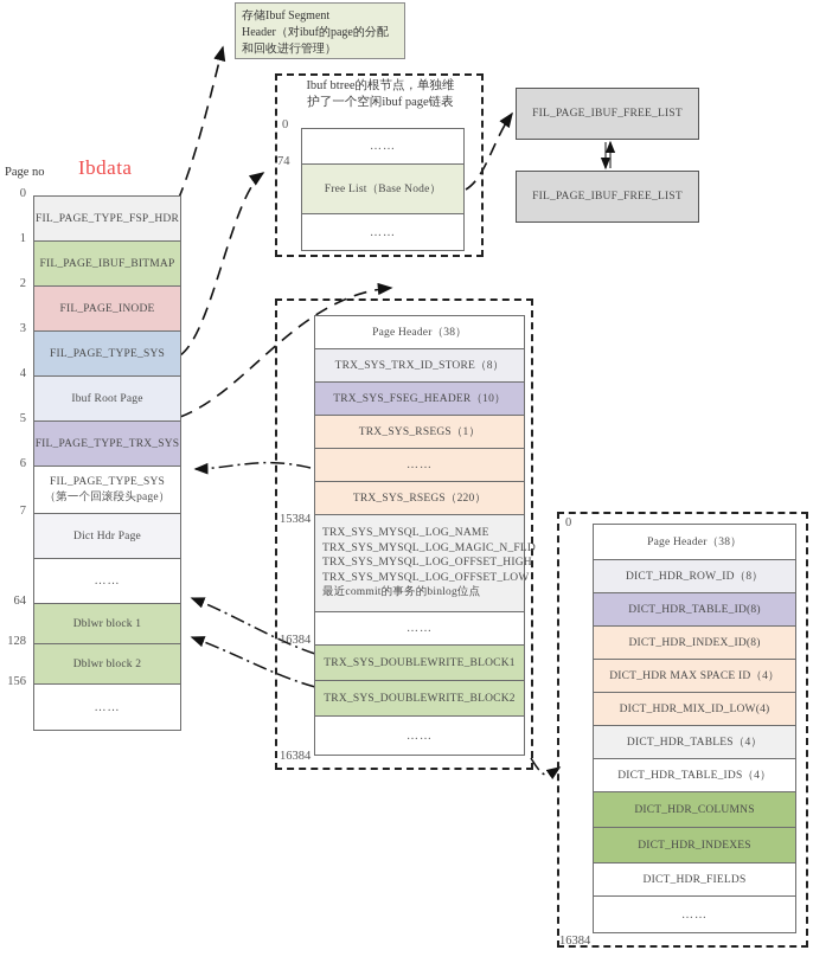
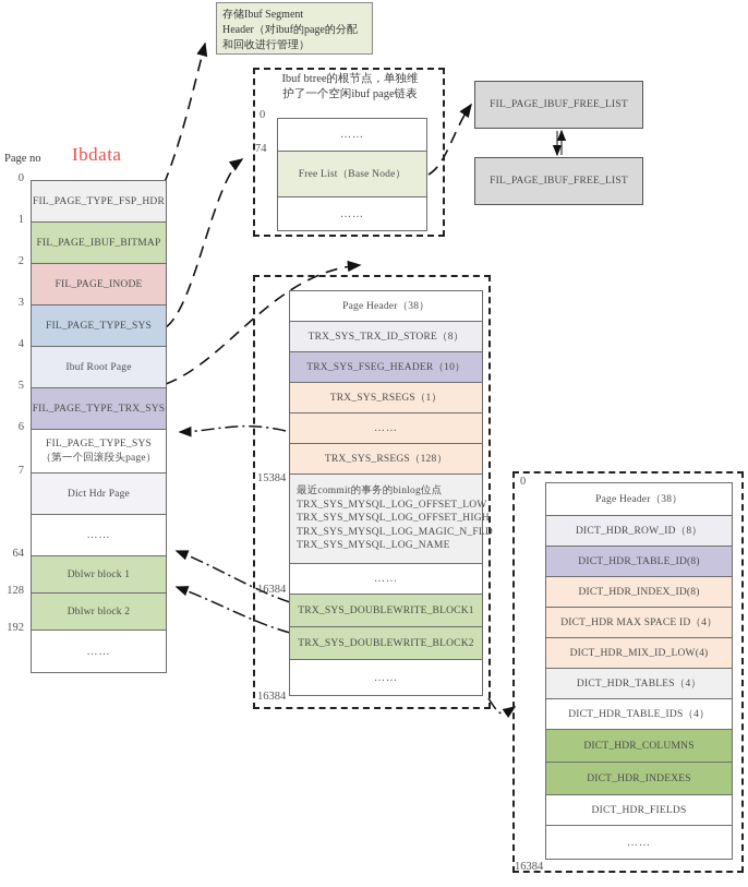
  Page no
  Ibdata
  FIL_PAGE_TYPE_FSP_HDR
  FIL_PAGE_IBUF_BITMAP
  FIL_PAGE_INODE
  FIL_PAGE_TYPE_SYS
  Ibuf Root Page
  FIL_PAGE_TYPE_TRX_SYS
  FIL_PAGE_TYPE_SYS
  （第一个回滚段头page）
  Dict Hdr Page
  ……
  Dblwr block 1
  Dblwr block 2
  ……
  0
  1
  2
  3
  4
  5
  6
  7
  64
  128
- 156
+ 192
  存储Ibuf Segment
  Header（对ibuf的page的分配
  和回收进行管理）
  Ibuf btree的根节点，单独维
  护了一个空闲ibuf page链表
  0
  74
  ……
  Free List（Base Node）
  ……
  FIL_PAGE_IBUF_FREE_LIST
  FIL_PAGE_IBUF_FREE_LIST
  Page Header（38）
  TRX_SYS_TRX_ID_STORE（8）
  TRX_SYS_FSEG_HEADER（10）
  TRX_SYS_RSEGS（1）
  ……
- TRX_SYS_RSEGS（220）
+ TRX_SYS_RSEGS（128）
- TRX_SYS_MYSQL_LOG_NAME
+ 最近commit的事务的binlog位点
- TRX_SYS_MYSQL_LOG_MAGIC_N_FLD
+ TRX_SYS_MYSQL_LOG_OFFSET_LOW
  TRX_SYS_MYSQL_LOG_OFFSET_HIGH
- TRX_SYS_MYSQL_LOG_OFFSET_LOW
+ TRX_SYS_MYSQL_LOG_MAGIC_N_FLD
- 最近commit的事务的binlog位点
+ TRX_SYS_MYSQL_LOG_NAME
  ……
  TRX_SYS_DOUBLEWRITE_BLOCK1
  TRX_SYS_DOUBLEWRITE_BLOCK2
  ……
  15384
  16384
  16384
  Page Header（38）
  DICT_HDR_ROW_ID（8）
  DICT_HDR_TABLE_ID(8)
  DICT_HDR_INDEX_ID(8)
  DICT_HDR MAX SPACE ID（4）
  DICT_HDR_MIX_ID_LOW(4)
  DICT_HDR_TABLES（4）
  DICT_HDR_TABLE_IDS（4）
  DICT_HDR_COLUMNS
  DICT_HDR_INDEXES
  DICT_HDR_FIELDS
  ……
  0
  16384
